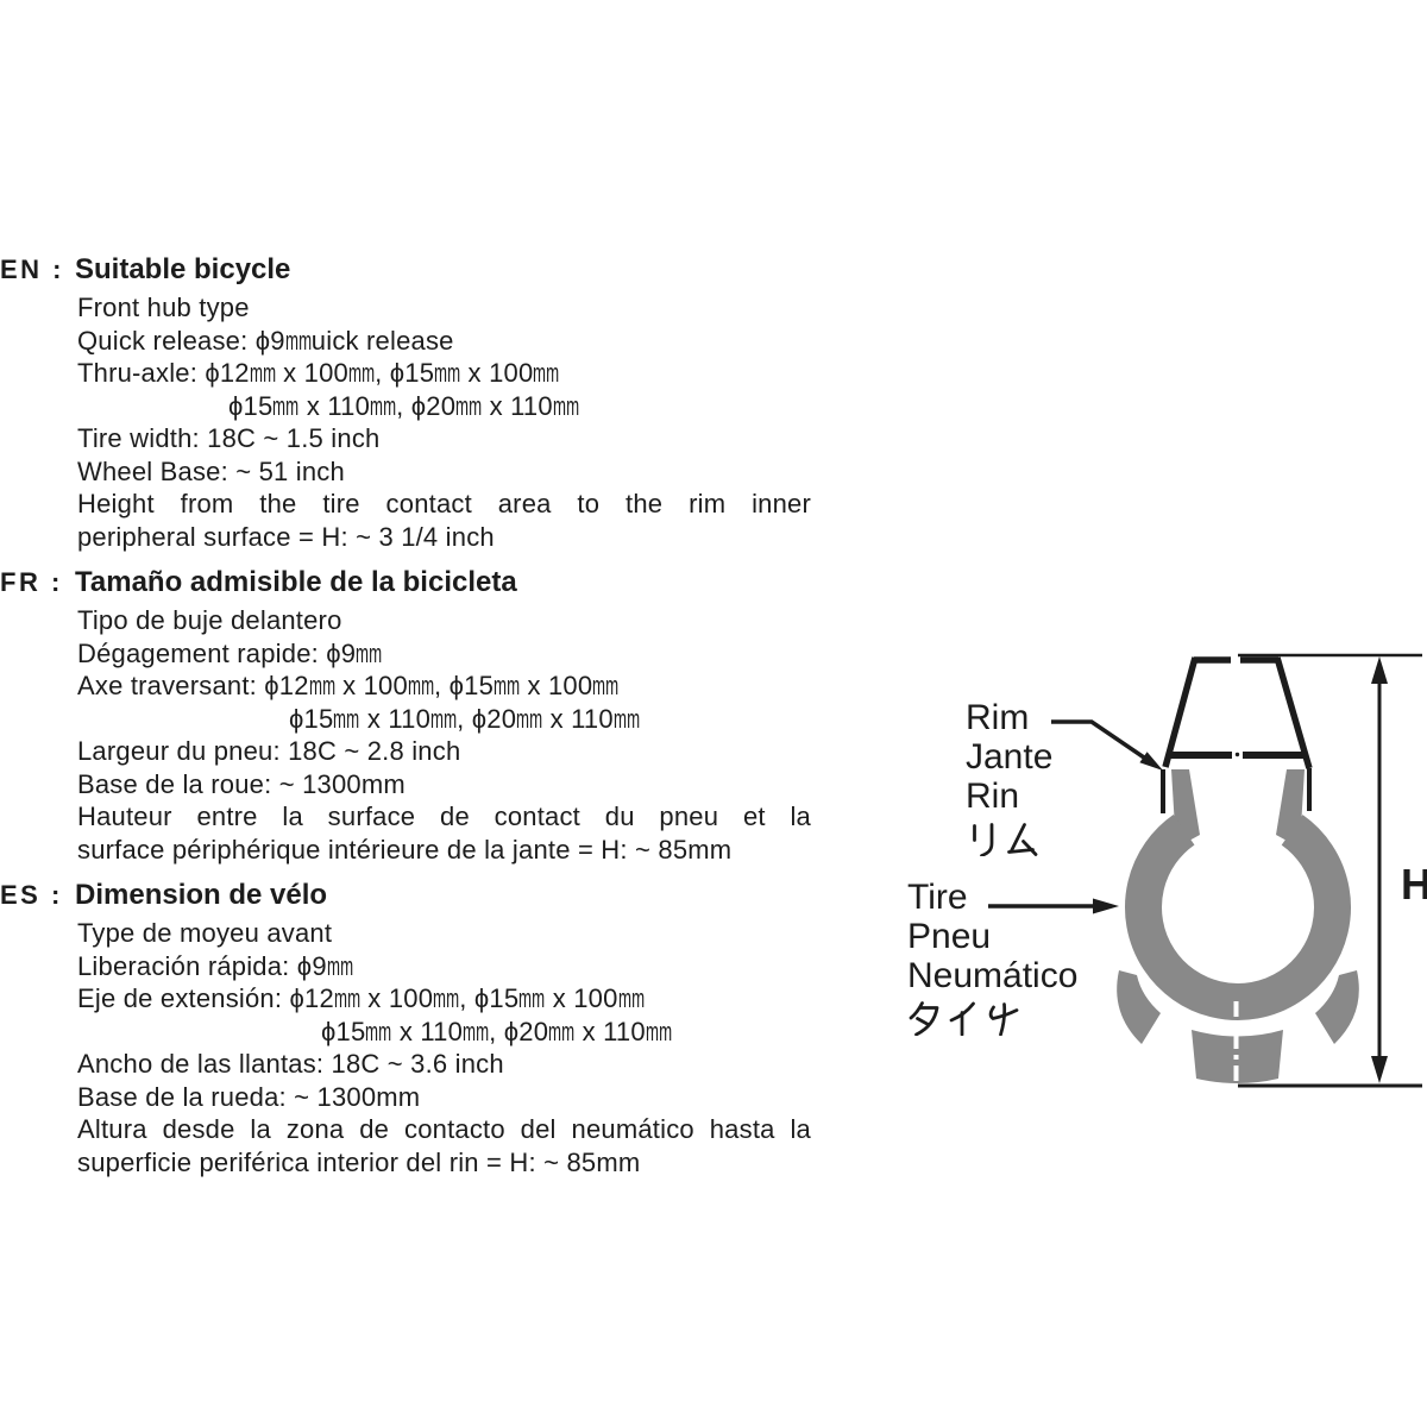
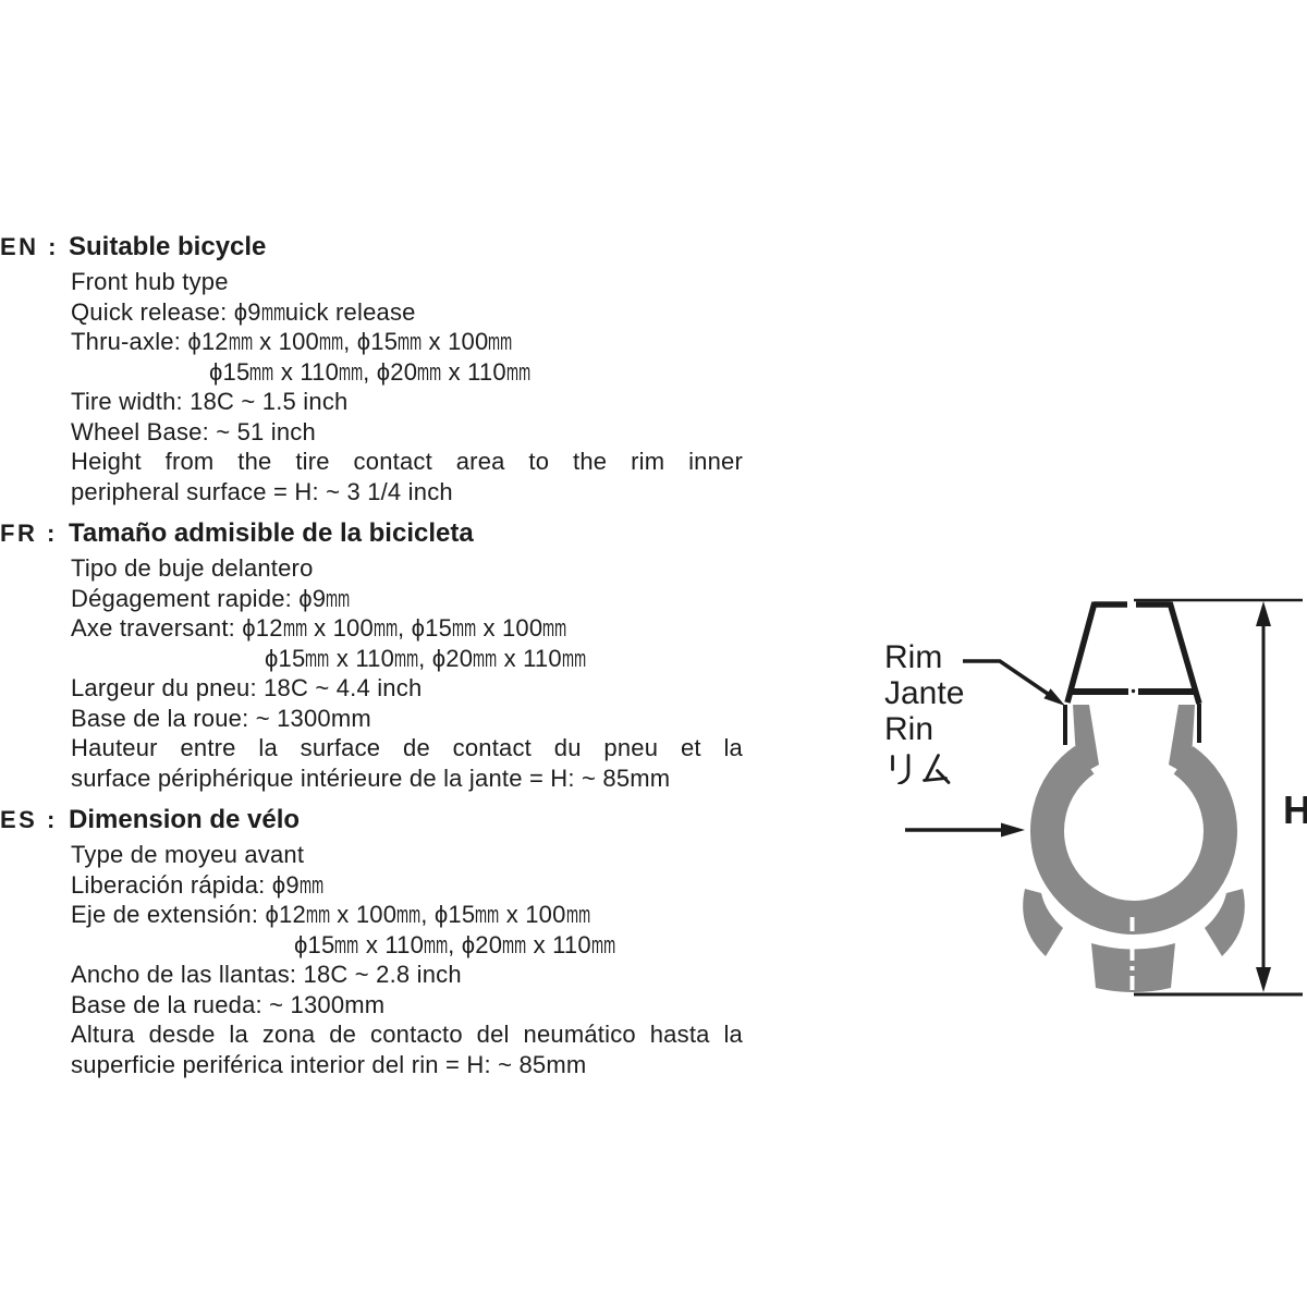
  EN : Suitable bicycle
  Front hub type
  Quick release: ϕ9mmuick release
  Thru-axle: ϕ12mm x 100mm, ϕ15mm x 100mm
  ϕ15mm x 110mm, ϕ20mm x 110mm
  Tire width: 18C ~ 1.5 inch
  Wheel Base: ~ 51 inch
  Height from the tire contact area to the rim inner
  peripheral surface = H: ~ 3 1/4 inch
  FR : Tamaño admisible de la bicicleta
  Tipo de buje delantero
  Dégagement rapide: ϕ9mm
  Axe traversant: ϕ12mm x 100mm, ϕ15mm x 100mm
  ϕ15mm x 110mm, ϕ20mm x 110mm
- Largeur du pneu: 18C ~ 2.8 inch
+ Largeur du pneu: 18C ~ 4.4 inch
  Base de la roue: ~ 1300mm
  Hauteur entre la surface de contact du pneu et la
  surface périphérique intérieure de la jante = H: ~ 85mm
  ES : Dimension de vélo
  Type de moyeu avant
  Liberación rápida: ϕ9mm
  Eje de extensión: ϕ12mm x 100mm, ϕ15mm x 100mm
  ϕ15mm x 110mm, ϕ20mm x 110mm
- Ancho de las llantas: 18C ~ 3.6 inch
+ Ancho de las llantas: 18C ~ 2.8 inch
  Base de la rueda: ~ 1300mm
  Altura desde la zona de contacto del neumático hasta la
  superficie periférica interior del rin = H: ~ 85mm
  Rim
  Jante
  Rin
- Tire
- Pneu
- Neumático
  H
